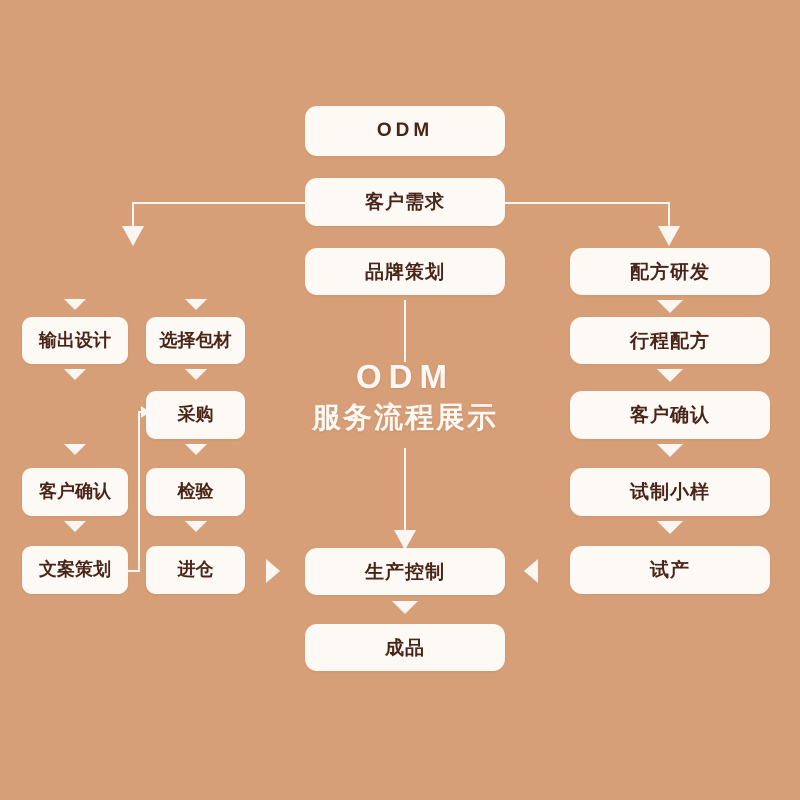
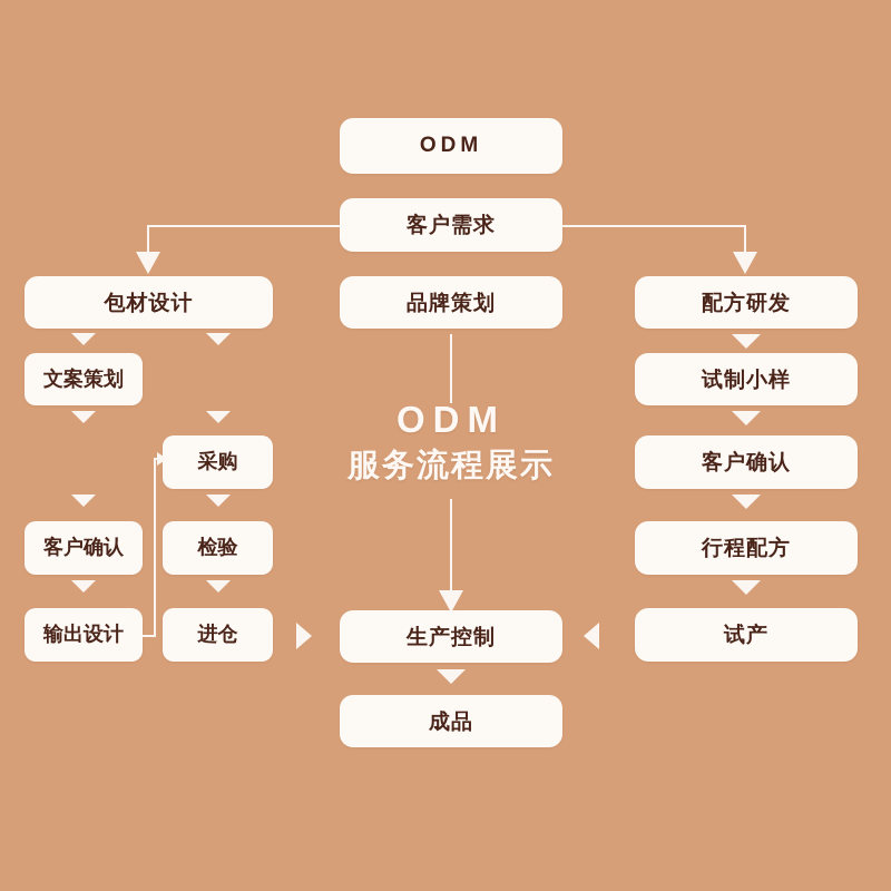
  ODM
  客户需求
+ 包材设计
- 输出设计
+ 文案策划
  客户确认
- 文案策划
+ 输出设计
- 选择包材
  采购
  检验
  进仓
  品牌策划
  ODM
  服务流程展示
  生产控制
  成品
  配方研发
- 行程配方
+ 试制小样
  客户确认
- 试制小样
+ 行程配方
  试产
